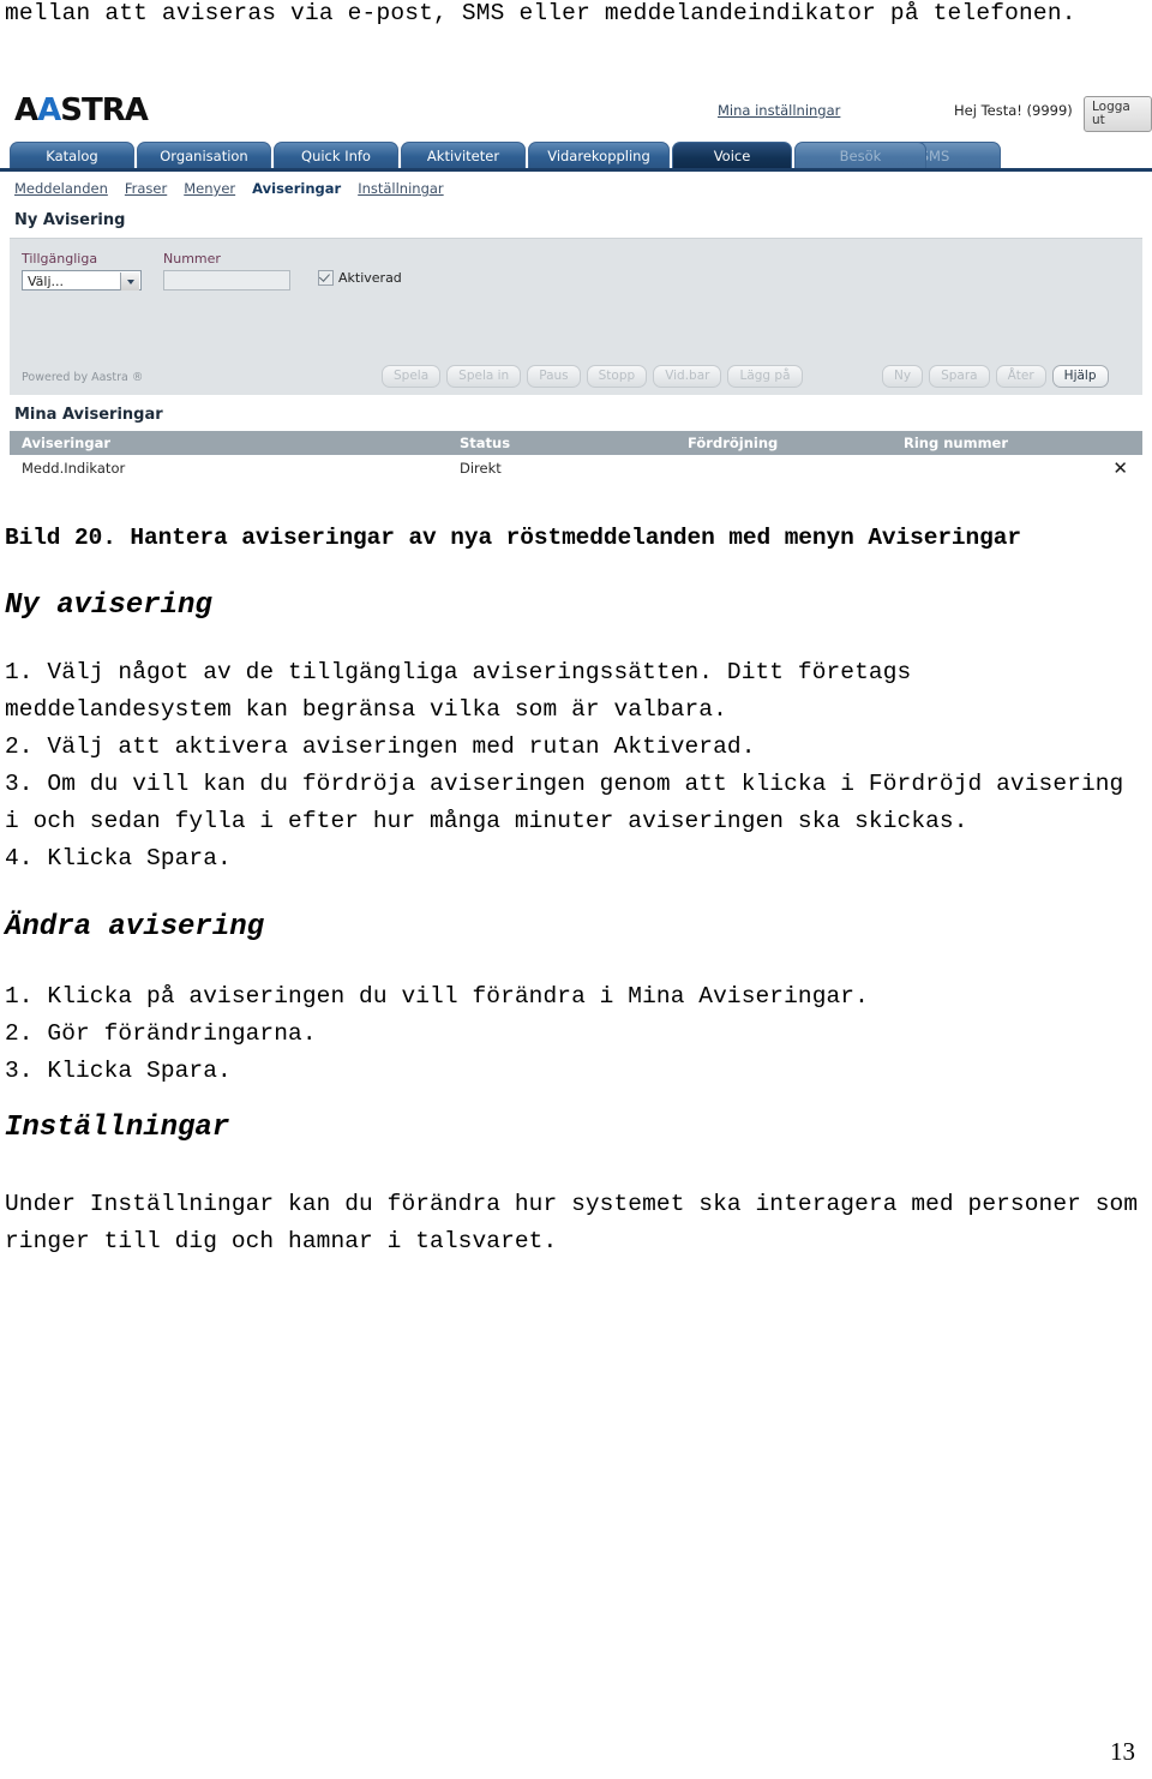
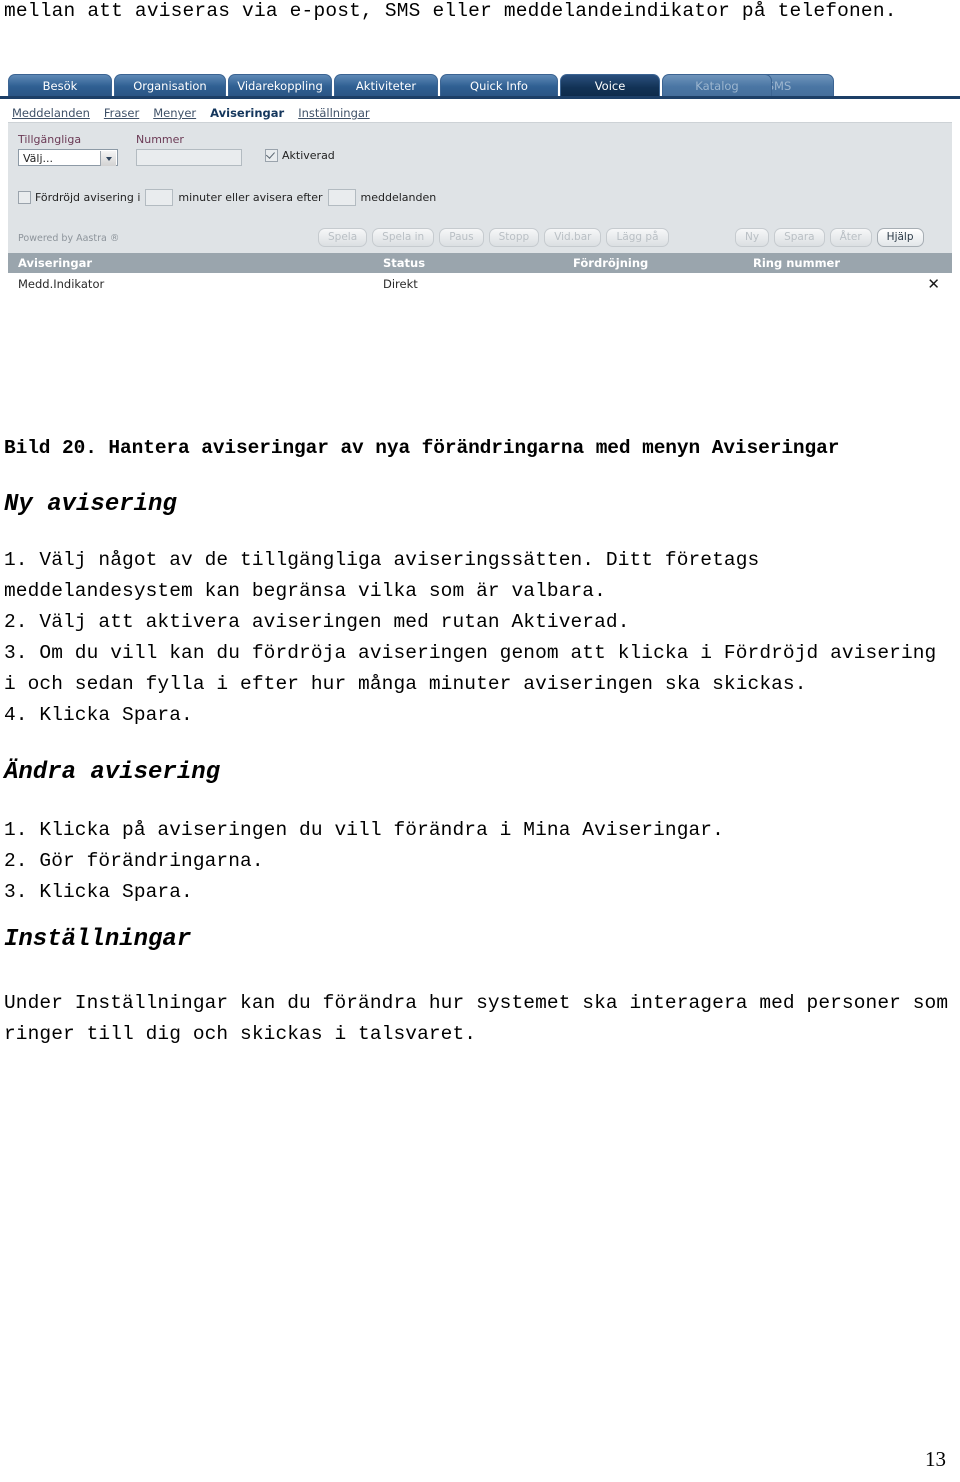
  mellan att aviseras via e-post, SMS eller meddelandeindikator på telefonen.
- AASTRA
- Mina inställningar
- Hej Testa! (9999)
- Logga ut
- Katalog
+ Besök
  Organisation
- Quick Info
+ Vidarekoppling
  Aktiviteter
- Vidarekoppling
+ Quick Info
  Voice
- Besök
+ Katalog
  Meddelanden Fraser Menyer Aviseringar Inställningar
- Ny Avisering
  Tillgängliga
  Nummer
  Välj...
  Aktiverad
+ Fördröjd avisering i
+ minuter eller avisera efter
+ meddelanden
  Powered by Aastra ®
  Spela
  Spela in
  Paus
  Stopp
  Vid.bar
  Lägg på
  Ny
  Spara
  Åter
  Hjälp
- Mina Aviseringar
  Aviseringar
  Status
  Fördröjning
  Ring nummer
  Medd.Indikator
  Direkt
  ✕
- Bild 20. Hantera aviseringar av nya röstmeddelanden med menyn Aviseringar
+ Bild 20. Hantera aviseringar av nya förändringarna med menyn Aviseringar
  Ny avisering
  1. Välj något av de tillgängliga aviseringssätten. Ditt företags meddelandesystem kan begränsa vilka som är valbara.
  2. Välj att aktivera aviseringen med rutan Aktiverad.
  3. Om du vill kan du fördröja aviseringen genom att klicka i Fördröjd avisering i och sedan fylla i efter hur många minuter aviseringen ska skickas.
  4. Klicka Spara.
  Ändra avisering
  1. Klicka på aviseringen du vill förändra i Mina Aviseringar.
  2. Gör förändringarna.
  3. Klicka Spara.
  Inställningar
- Under Inställningar kan du förändra hur systemet ska interagera med personer som ringer till dig och hamnar i talsvaret.
+ Under Inställningar kan du förändra hur systemet ska interagera med personer som ringer till dig och skickas i talsvaret.
  13
